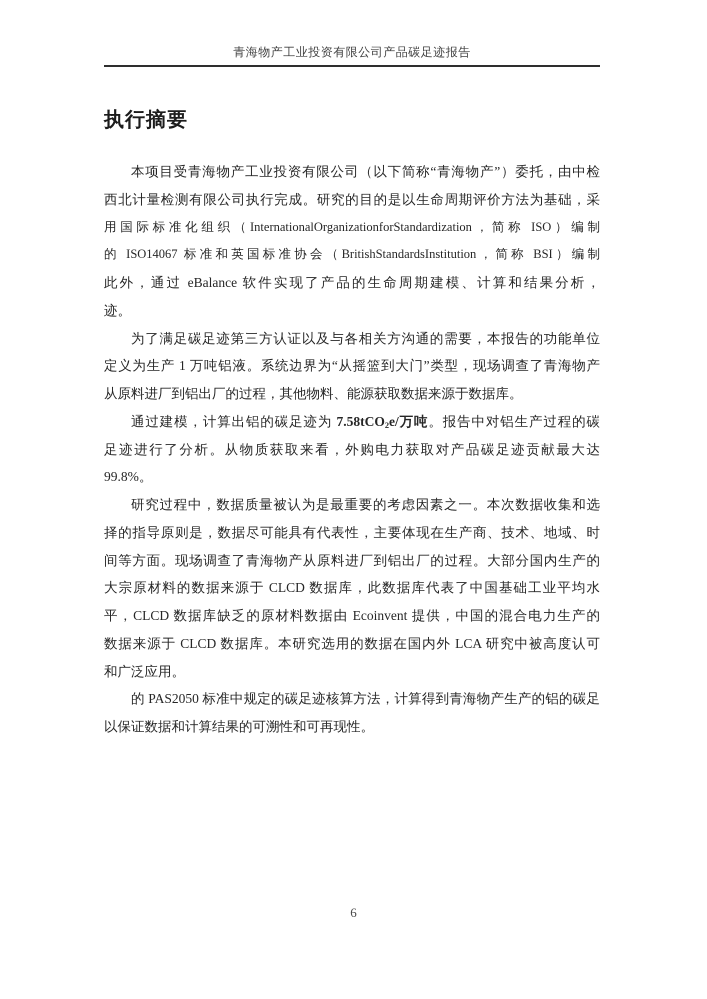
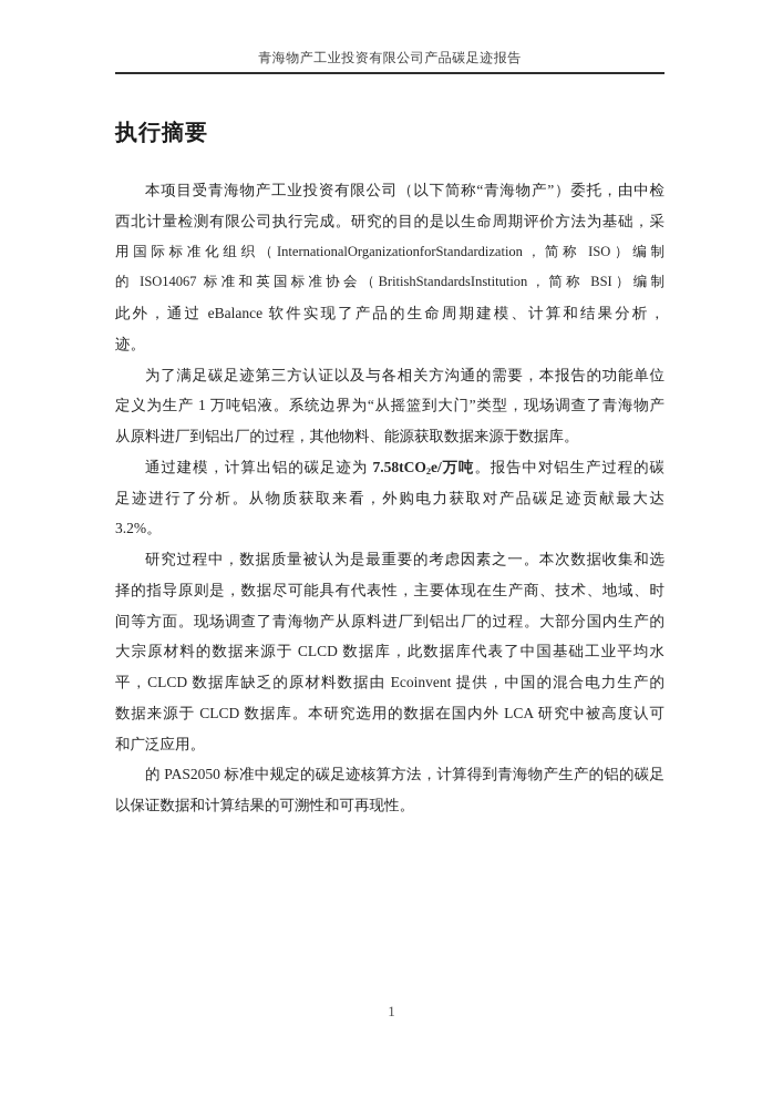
  青海物产工业投资有限公司产品碳足迹报告
  执行摘要
  本项目受青海物产工业投资有限公司（以下简称“青海物产”）委托，由中检
  西北计量检测有限公司执行完成。研究的目的是以生命周期评价方法为基础，采
  用国际标准化组织（InternationalOrganizationforStandardization，简称 ISO）编制
  的 ISO14067 标准和英国标准协会（BritishStandardsInstitution，简称 BSI）编制
  此外，通过 eBalance 软件实现了产品的生命周期建模、计算和结果分析，
  迹。
  为了满足碳足迹第三方认证以及与各相关方沟通的需要，本报告的功能单位
  定义为生产 1 万吨铝液。系统边界为“从摇篮到大门”类型，现场调查了青海物产
  从原料进厂到铝出厂的过程，其他物料、能源获取数据来源于数据库。
  通过建模，计算出铝的碳足迹为 7.58tCO2e/万吨。报告中对铝生产过程的碳
  足迹进行了分析。从物质获取来看，外购电力获取对产品碳足迹贡献最大达
- 99.8%。
+ 3.2%。
  研究过程中，数据质量被认为是最重要的考虑因素之一。本次数据收集和选
  择的指导原则是，数据尽可能具有代表性，主要体现在生产商、技术、地域、时
  间等方面。现场调查了青海物产从原料进厂到铝出厂的过程。大部分国内生产的
  大宗原材料的数据来源于 CLCD 数据库，此数据库代表了中国基础工业平均水
  平，CLCD 数据库缺乏的原材料数据由 Ecoinvent 提供，中国的混合电力生产的
  数据来源于 CLCD 数据库。本研究选用的数据在国内外 LCA 研究中被高度认可
  和广泛应用。
  的 PAS2050 标准中规定的碳足迹核算方法，计算得到青海物产生产的铝的碳足
  以保证数据和计算结果的可溯性和可再现性。
- 6
+ 1
